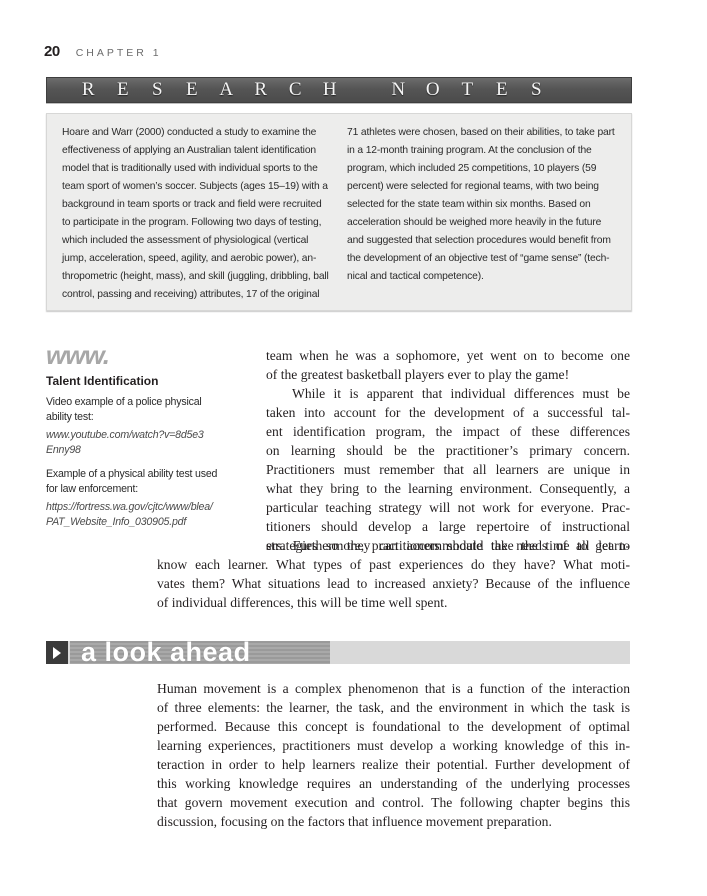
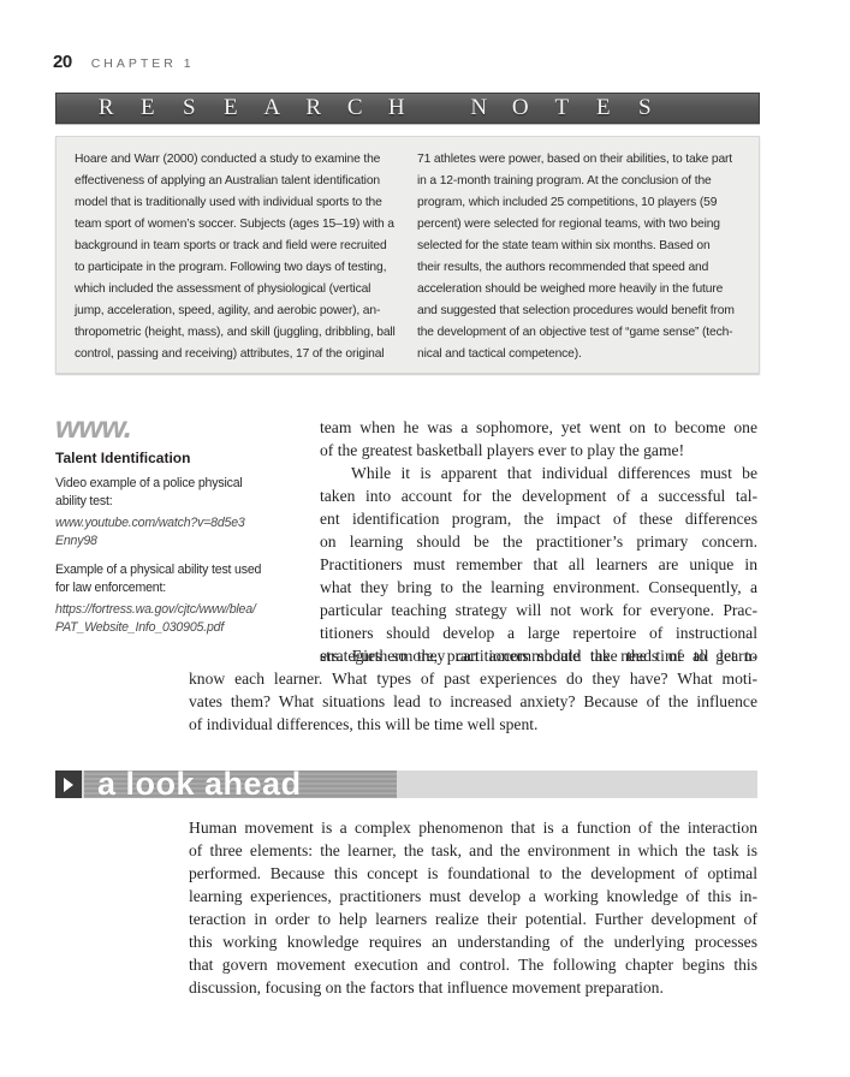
  20
  CHAPTER 1
  R
  E
  S
  E
  A
  R
  C
  H
  N
  O
  T
  E
  S
  Hoare and Warr (2000) conducted a study to examine the
  effectiveness of applying an Australian talent identification
  model that is traditionally used with individual sports to the
  team sport of women’s soccer. Subjects (ages 15–19) with a
  background in team sports or track and field were recruited
  to participate in the program. Following two days of testing,
  which included the assessment of physiological (vertical
  jump, acceleration, speed, agility, and aerobic power), an-
  thropometric (height, mass), and skill (juggling, dribbling, ball
  control, passing and receiving) attributes, 17 of the original
- 71 athletes were chosen, based on their abilities, to take part
+ 71 athletes were power, based on their abilities, to take part
  in a 12-month training program. At the conclusion of the
  program, which included 25 competitions, 10 players (59
  percent) were selected for regional teams, with two being
  selected for the state team within six months. Based on
+ their results, the authors recommended that speed and
  acceleration should be weighed more heavily in the future
  and suggested that selection procedures would benefit from
  the development of an objective test of “game sense” (tech-
  nical and tactical competence).
  www.
  Talent Identification
  Video example of a police physical
  ability test:
  www.youtube.com/watch?v=8d5e3
  Enny98
  Example of a physical ability test used
  for law enforcement:
  https://fortress.wa.gov/cjtc/www/blea/
  PAT_Website_Info_030905.pdf
  team when he was a sophomore, yet went on to become one
  of the greatest basketball players ever to play the game!
  While it is apparent that individual differences must be
  taken into account for the development of a successful tal-
  ent identification program, the impact of these differences
  on learning should be the practitioner’s primary concern.
  Practitioners must remember that all learners are unique in
  what they bring to the learning environment. Consequently, a
  particular teaching strategy will not work for everyone. Prac-
  titioners should develop a large repertoire of instructional
  strategies so they can accommodate the needs of all learn-
  ers. Furthermore, practitioners should take the time to get to
  know each learner. What types of past experiences do they have? What moti-
  vates them? What situations lead to increased anxiety? Because of the influence
  of individual differences, this will be time well spent.
  a look ahead
  Human movement is a complex phenomenon that is a function of the interaction
  of three elements: the learner, the task, and the environment in which the task is
  performed. Because this concept is foundational to the development of optimal
  learning experiences, practitioners must develop a working knowledge of this in-
  teraction in order to help learners realize their potential. Further development of
  this working knowledge requires an understanding of the underlying processes
  that govern movement execution and control. The following chapter begins this
  discussion, focusing on the factors that influence movement preparation.
